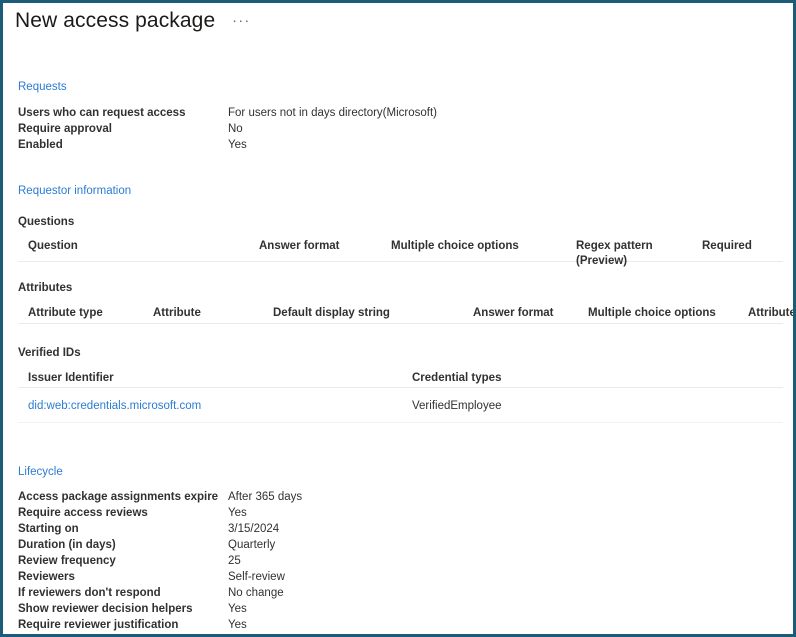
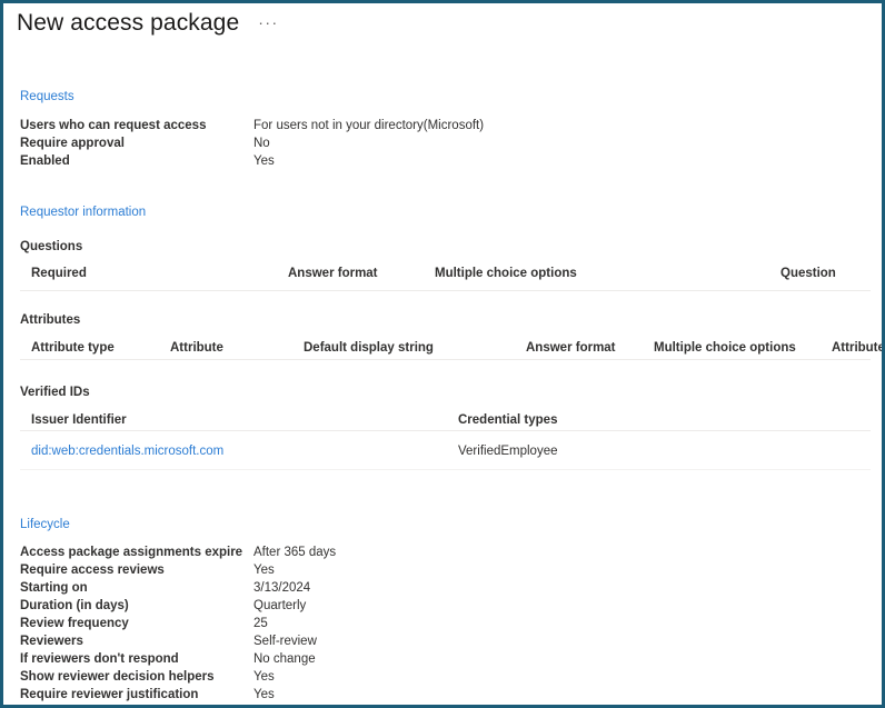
  New access package
  ···
  Requests
  Users who can request access
- For users not in days directory(Microsoft)
+ For users not in your directory(Microsoft)
  Require approval
  No
  Enabled
  Yes
  Requestor information
  Questions
- Question
+ Required
  Answer format
  Multiple choice options
- Regex pattern
- (Preview)
- Required
+ Question
  Attributes
  Attribute type
  Attribute
  Default display string
  Answer format
  Multiple choice options
  Attribute
  Verified IDs
  Issuer Identifier
  Credential types
  did:web:credentials.microsoft.com
  VerifiedEmployee
  Lifecycle
  Access package assignments expire
  After 365 days
  Require access reviews
  Yes
  Starting on
- 3/15/2024
+ 3/13/2024
  Duration (in days)
  Quarterly
  Review frequency
  25
  Reviewers
  Self-review
  If reviewers don't respond
  No change
  Show reviewer decision helpers
  Yes
  Require reviewer justification
  Yes
